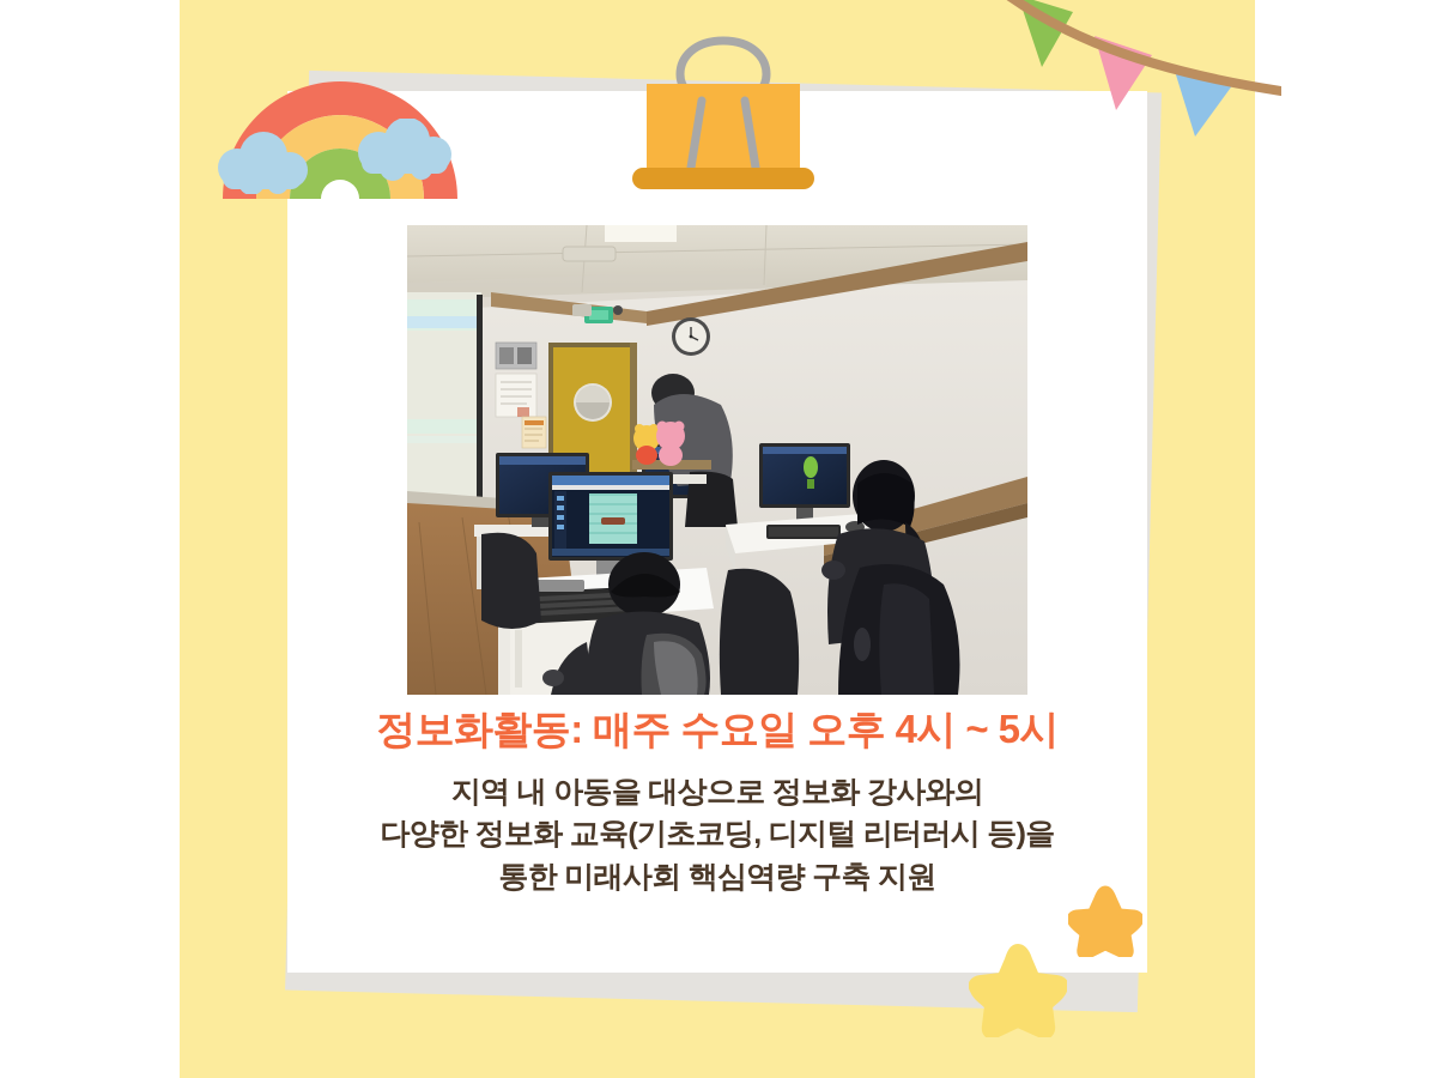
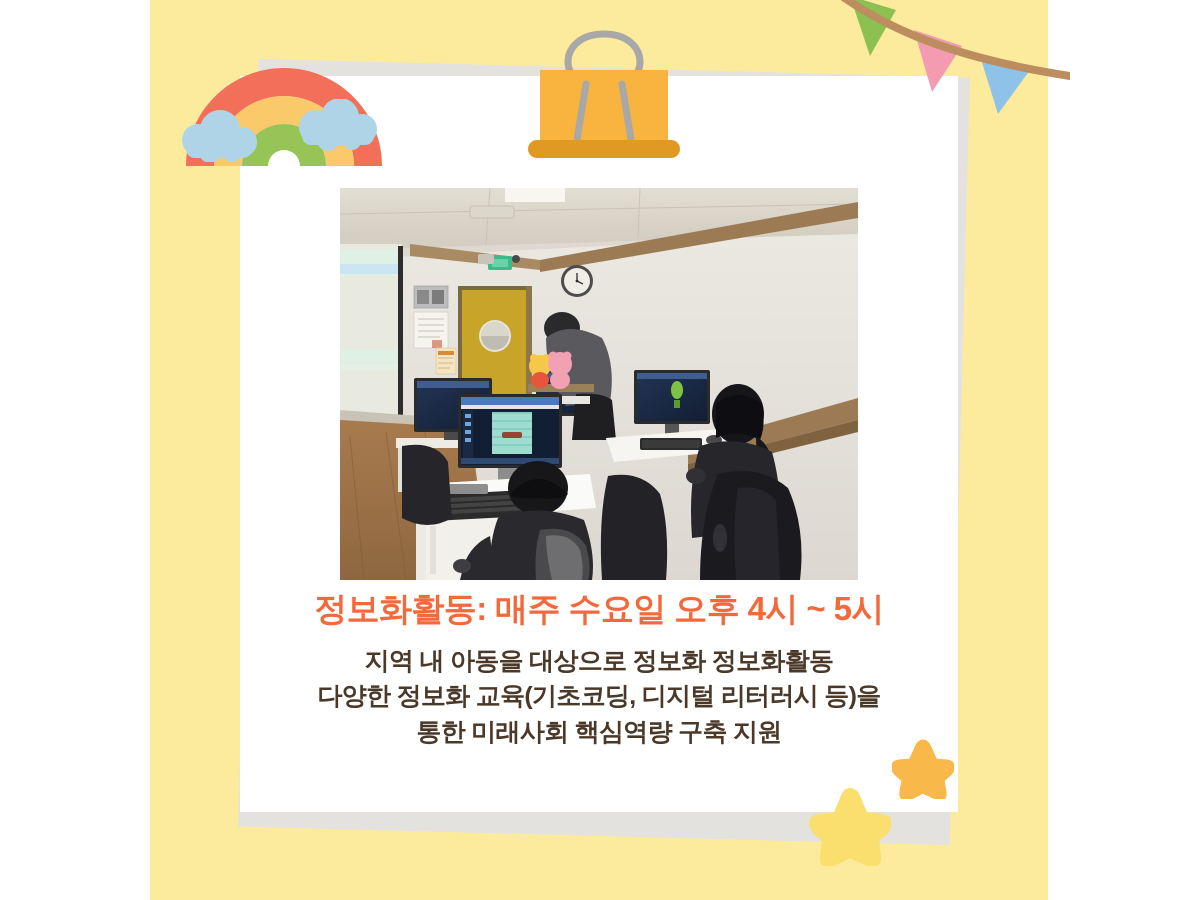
  정보화활동: 매주 수요일 오후 4시 ~ 5시
- 지역 내 아동을 대상으로 정보화 강사와의
+ 지역 내 아동을 대상으로 정보화 정보화활동
  다양한 정보화 교육(기초코딩, 디지털 리터러시 등)을
  통한 미래사회 핵심역량 구축 지원
